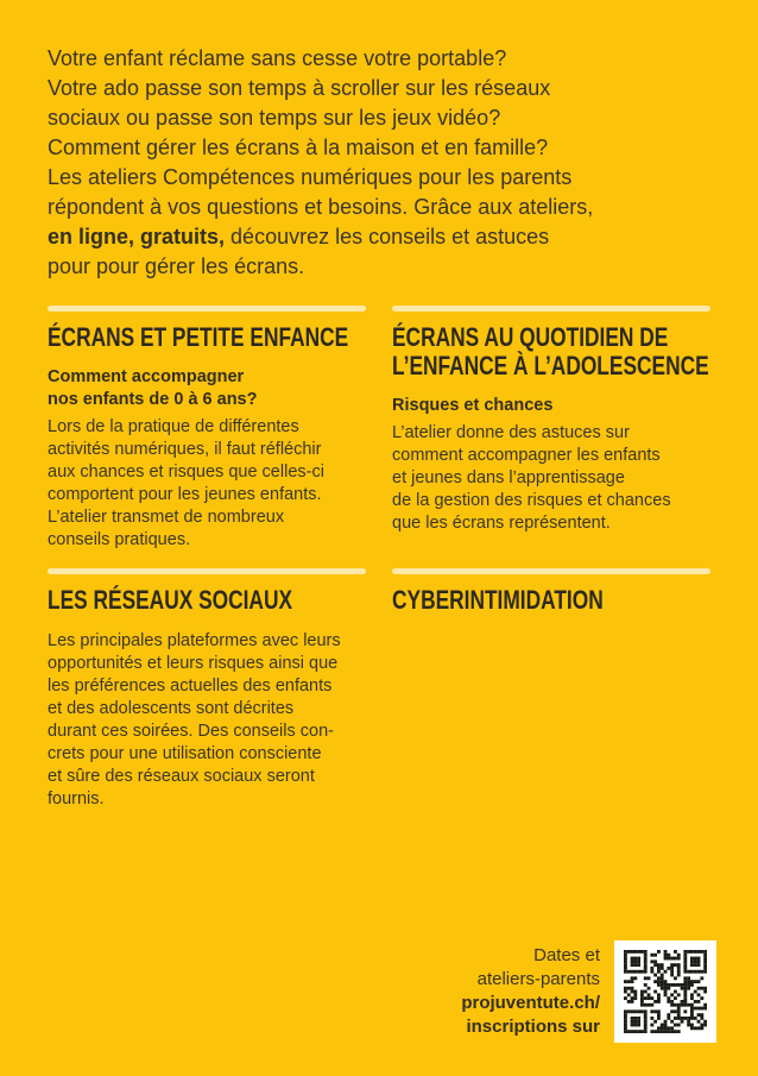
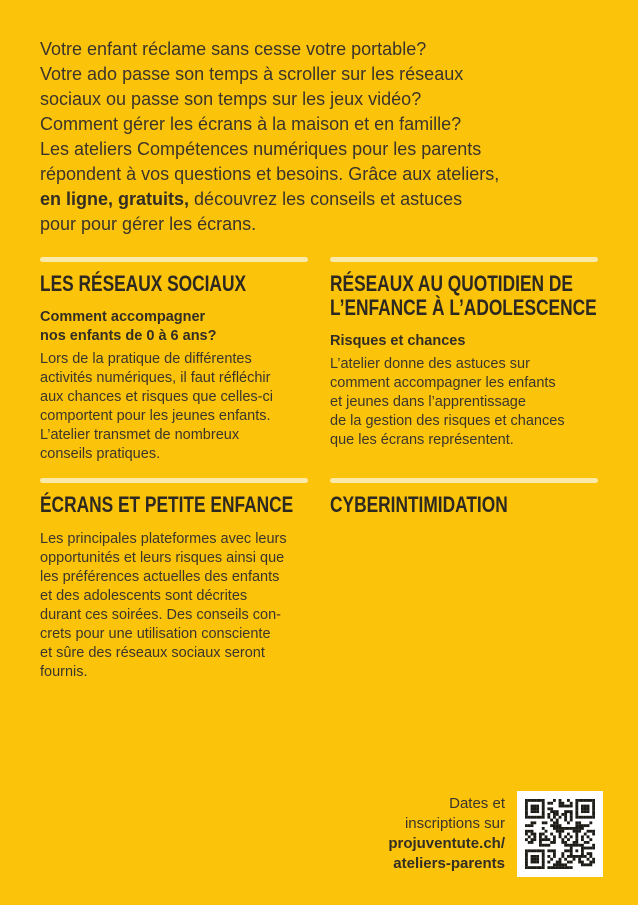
  Votre enfant réclame sans cesse votre portable?
  Votre ado passe son temps à scroller sur les réseaux
  sociaux ou passe son temps sur les jeux vidéo?
  Comment gérer les écrans à la maison et en famille?
  Les ateliers Compétences numériques pour les parents
  répondent à vos questions et besoins. Grâce aux ateliers,
  en ligne, gratuits, découvrez les conseils et astuces
  pour pour gérer les écrans.
- ÉCRANS ET PETITE ENFANCE
+ LES RÉSEAUX SOCIAUX
  Comment accompagner
  nos enfants de 0 à 6 ans?
  Lors de la pratique de différentes
  activités numériques, il faut réfléchir
  aux chances et risques que celles-ci
  comportent pour les jeunes enfants.
  L’atelier transmet de nombreux
  conseils pratiques.
- LES RÉSEAUX SOCIAUX
+ ÉCRANS ET PETITE ENFANCE
  Les principales plateformes avec leurs
  opportunités et leurs risques ainsi que
  les préférences actuelles des enfants
  et des adolescents sont décrites
  durant ces soirées. Des conseils con-
  crets pour une utilisation consciente
  et sûre des réseaux sociaux seront
  fournis.
- ÉCRANS AU QUOTIDIEN DE L’ENFANCE À L’ADOLESCENCE
+ RÉSEAUX AU QUOTIDIEN DE L’ENFANCE À L’ADOLESCENCE
  Risques et chances
  L’atelier donne des astuces sur
  comment accompagner les enfants
  et jeunes dans l’apprentissage
  de la gestion des risques et chances
  que les écrans représentent.
  CYBERINTIMIDATION
  Dates et
- ateliers-parents
+ inscriptions sur
  projuventute.ch/
- inscriptions sur
+ ateliers-parents
